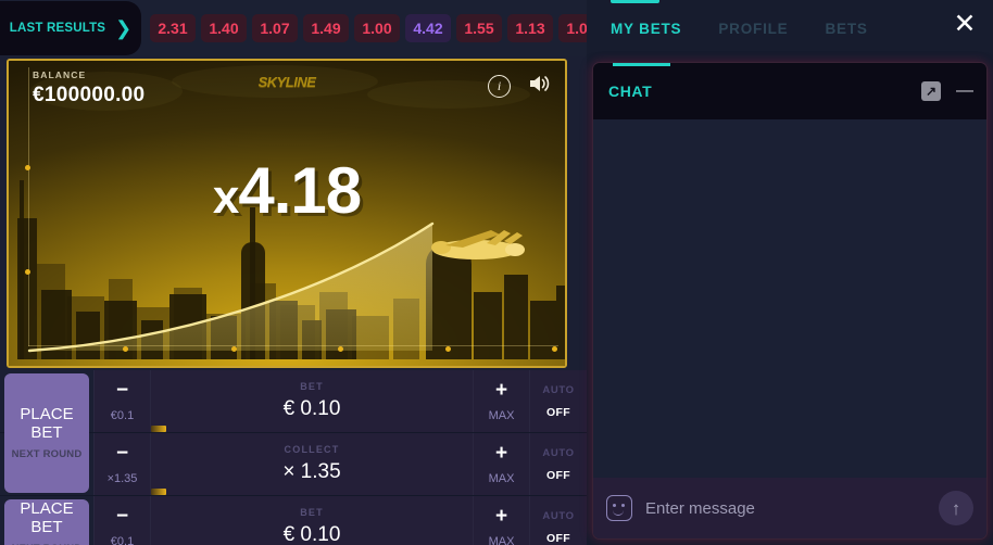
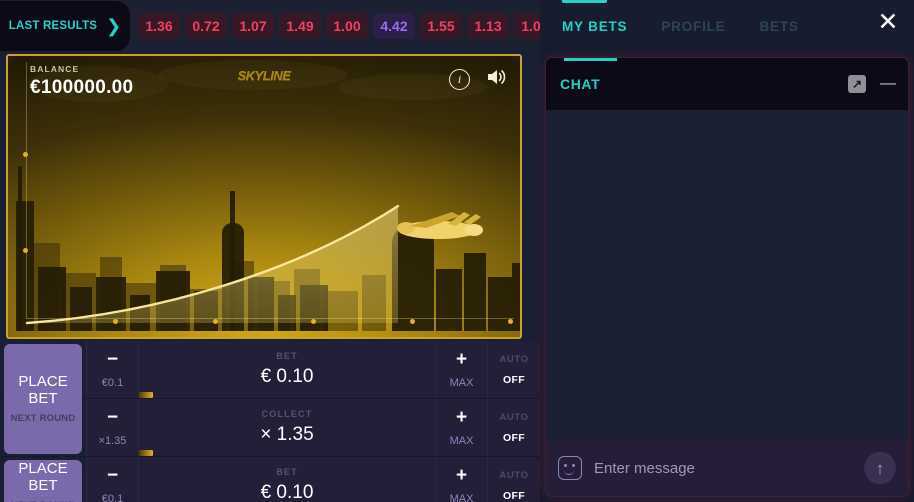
  LAST RESULTS
  ❯
- 2.31
+ 1.36
- 1.40
+ 0.72
  1.07
  1.49
  1.00
  4.42
  1.55
  1.13
  1.0
  BALANCE
  €100000.00
  SKYLINE
  i
- x4.18
  −
  €0.1
  BET
  € 0.10
  +
  MAX
  AUTO
  OFF
  −
  ×1.35
  COLLECT
  × 1.35
  +
  MAX
  AUTO
  OFF
  PLACE
  BET
  NEXT ROUND
  −
  €0.1
  BET
  € 0.10
  +
  MAX
  AUTO
  OFF
  PLACE
  BET
  MY BETS
  PROFILE
  BETS
  ✕
  CHAT
  ↗
  —
  Enter message
  ↑
